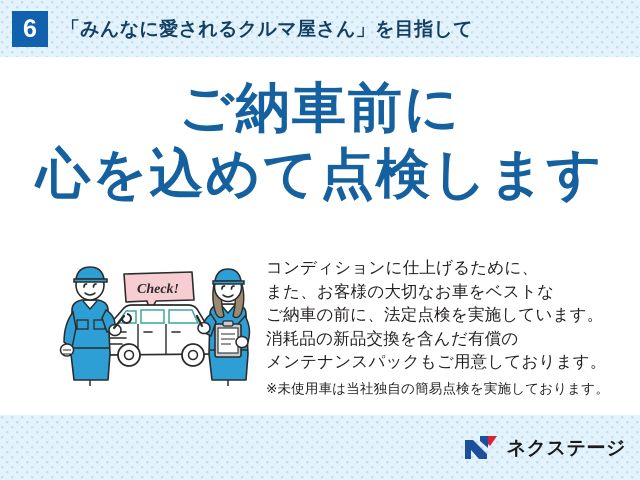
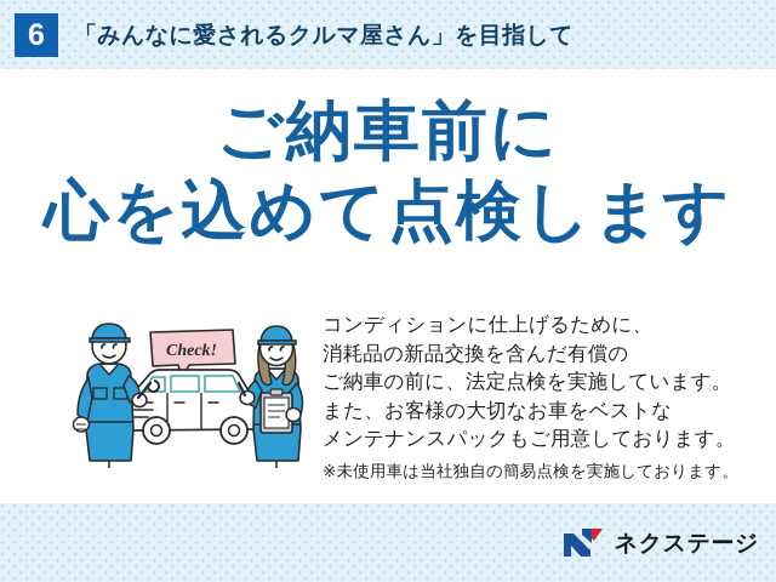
  6
  「みんなに愛されるクルマ屋さん」を目指して
  ご納車前に
  心を込めて点検します
  Check!
  コンディションに仕上げるために、
- また、お客様の大切なお車をベストな
+ 消耗品の新品交換を含んだ有償の
  ご納車の前に、法定点検を実施しています。
- 消耗品の新品交換を含んだ有償の
+ また、お客様の大切なお車をベストな
  メンテナンスパックもご用意しております。
  ※未使用車は当社独自の簡易点検を実施しております。
  ネクステージ
